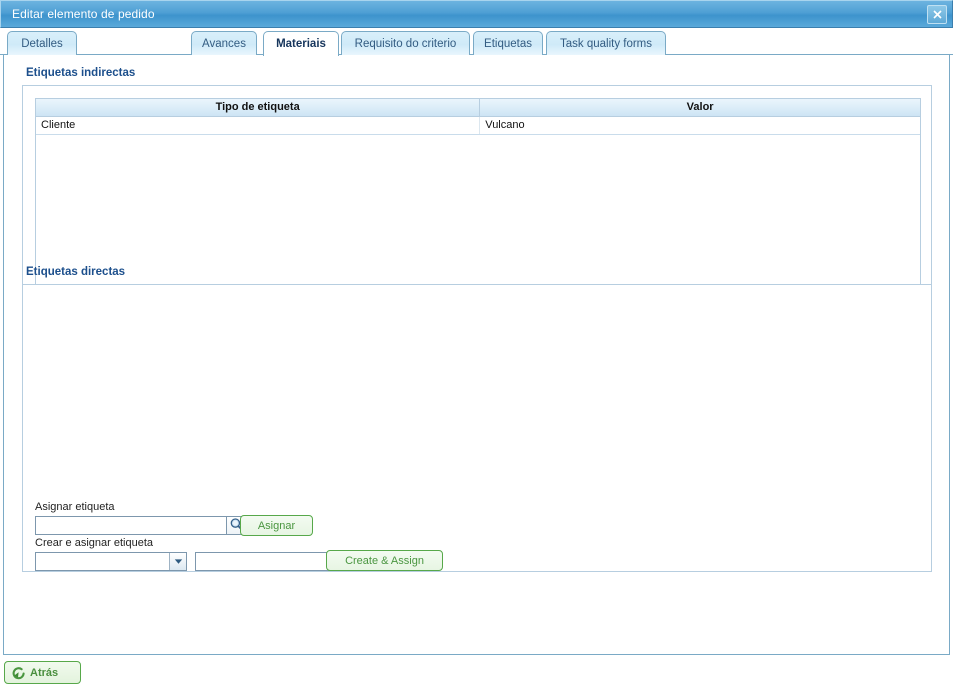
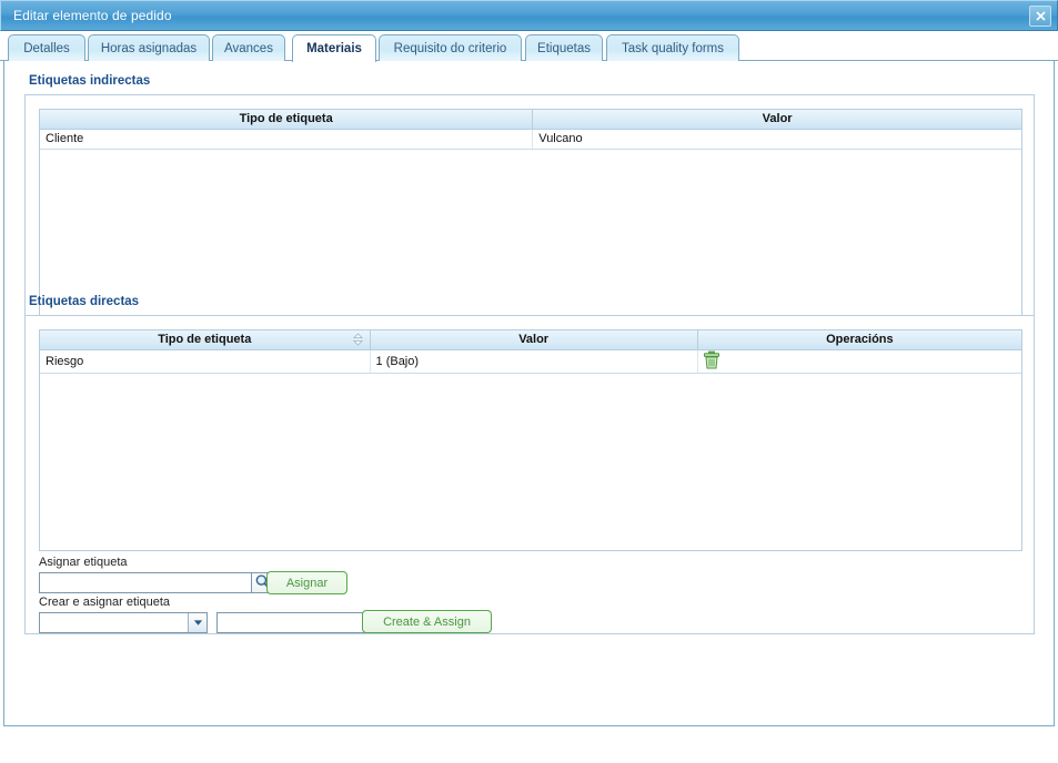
  Editar elemento de pedido
  Detalles
+ Horas asignadas
  Avances
  Materiais
  Requisito do criterio
  Etiquetas
  Task quality forms
  Etiquetas indirectas
  Tipo de etiqueta	Valor
  Cliente	Vulcano
  Etiquetas directas
+ Tipo de etiqueta	Valor	Operacións
+ Riesgo	1 (Bajo)
  Asignar etiqueta
  Asignar
  Crear e asignar etiqueta
  Create & Assign
- Atrás
